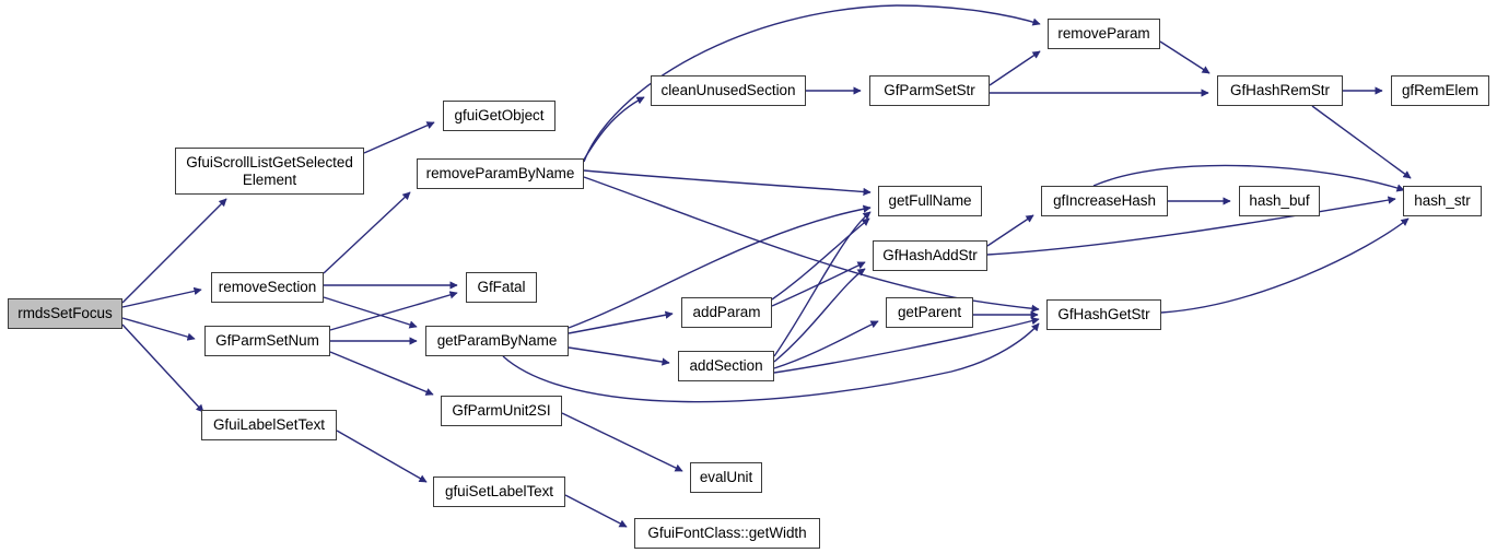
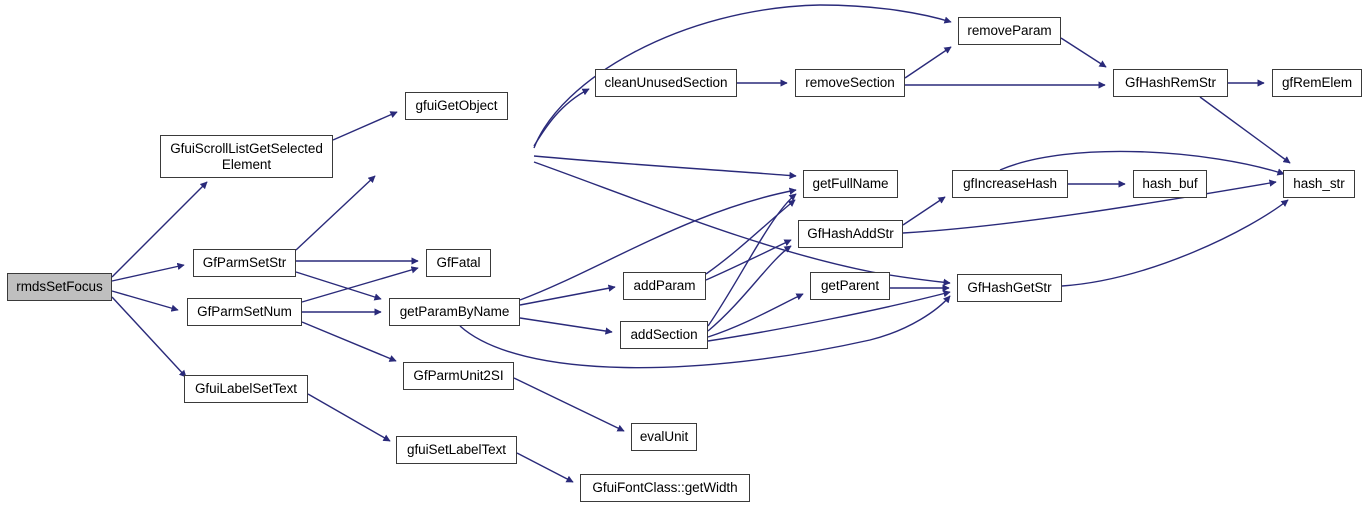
  rmdsSetFocus
  GfuiScrollListGetSelected Element
- removeSection
+ GfParmSetStr
  GfParmSetNum
  GfuiLabelSetText
  gfuiGetObject
- removeParamByName
  GfFatal
  getParamByName
  GfParmUnit2SI
  gfuiSetLabelText
  cleanUnusedSection
  addParam
  addSection
  evalUnit
  GfuiFontClass::getWidth
- GfParmSetStr
+ removeSection
  getFullName
  GfHashAddStr
  getParent
  removeParam
  gfIncreaseHash
  GfHashGetStr
  GfHashRemStr
  hash_buf
  gfRemElem
  hash_str
